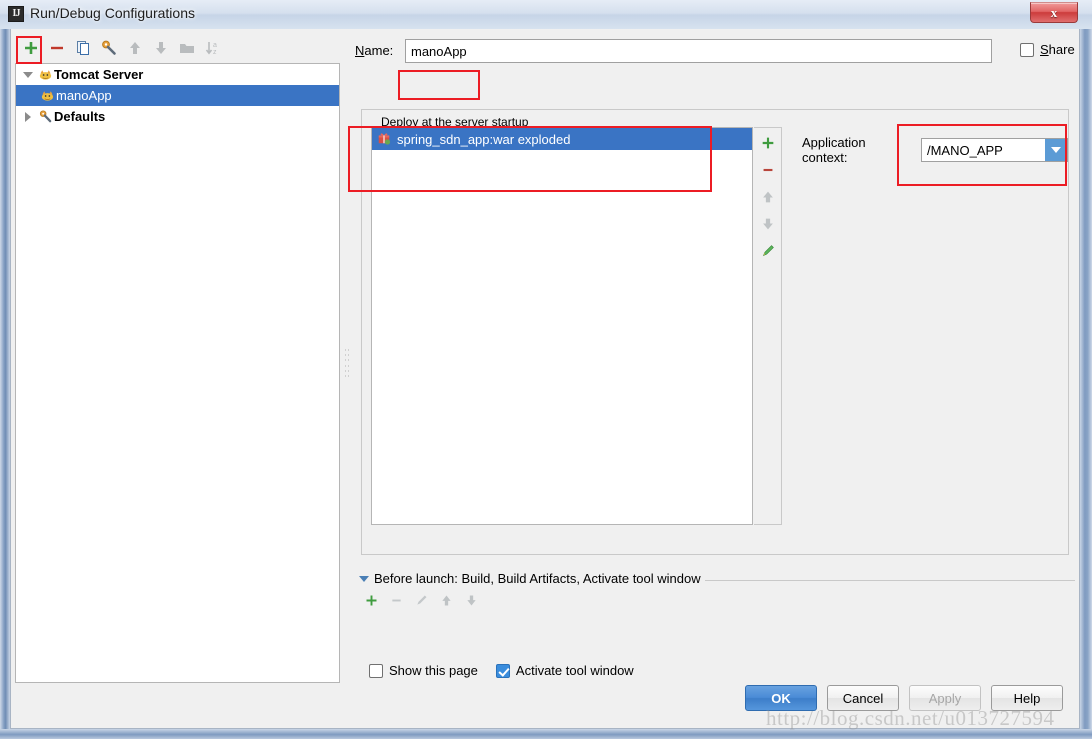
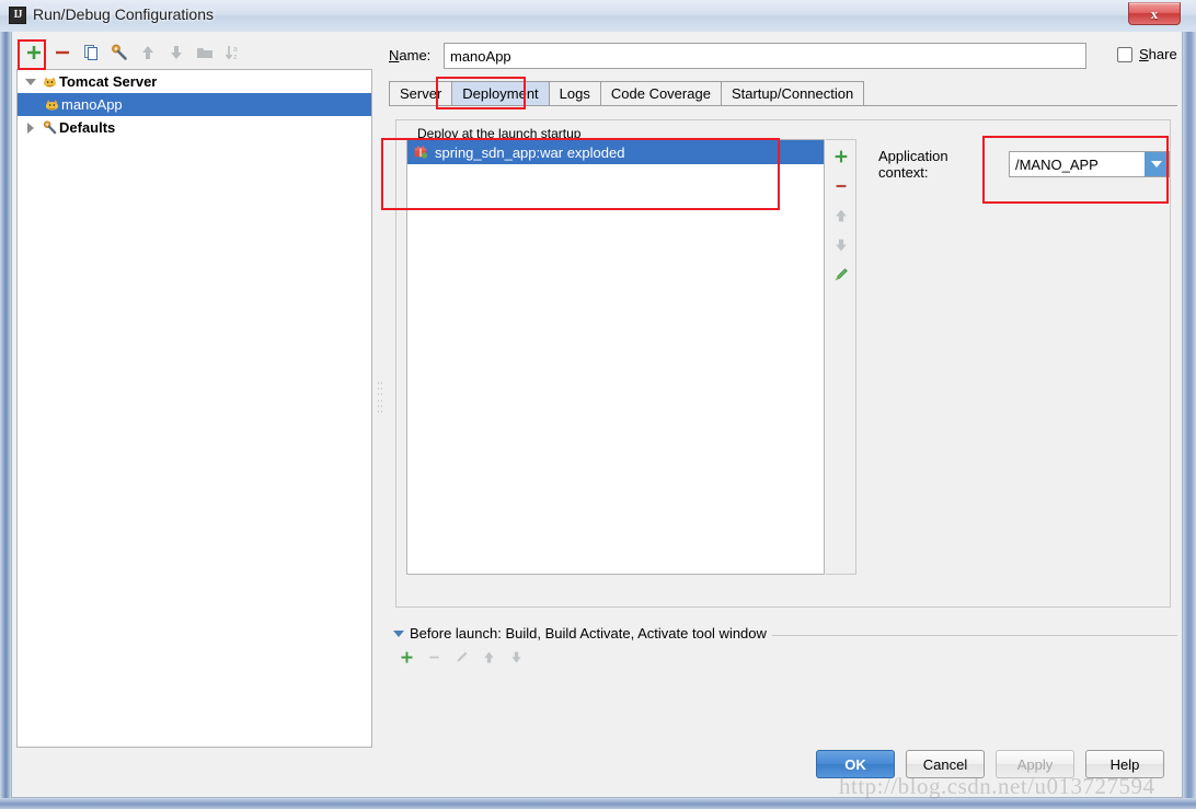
  IJ
  Run/Debug Configurations
  x
  Tomcat Server
  manoApp
  Defaults
  Name:
  manoApp
  Share
+ Server
+ Deployment
+ Logs
+ Code Coverage
+ Startup/Connection
- Deploy at the server startup
+ Deploy at the launch startup
  spring_sdn_app:war exploded
  Application context:
  /MANO_APP
- Before launch: Build, Build Artifacts, Activate tool window
+ Before launch: Build, Build Activate, Activate tool window
- Show this page
- Activate tool window
  OK
  Cancel
  Apply
  Help
  http://blog.csdn.net/u013727594
